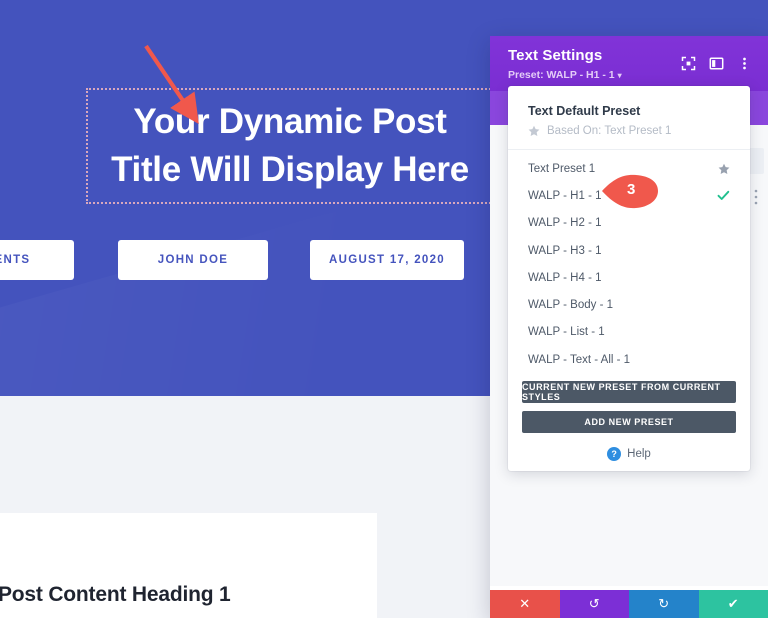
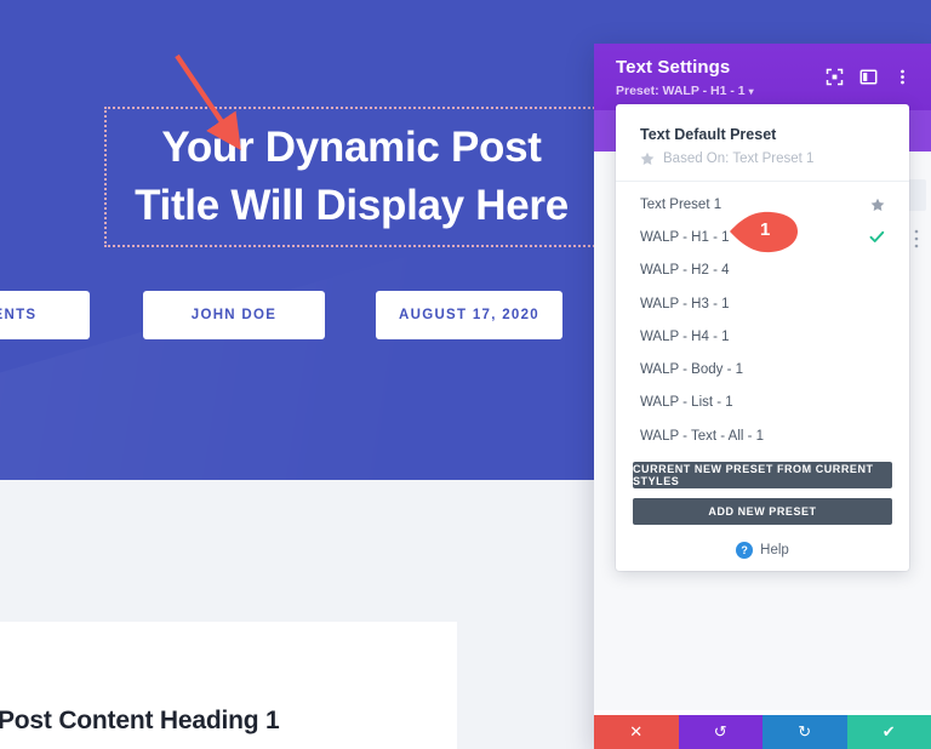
  Your Dynamic Post
  Title Will Display Here
  Post Content Heading 1
  Text Settings
  Preset: WALP - H1 - 1 ▾
  Text Default Preset
  Based On: Text Preset 1
  Text Preset 1
  WALP - H1 - 1
- WALP - H2 - 1
+ WALP - H2 - 4
  WALP - H3 - 1
  WALP - H4 - 1
  WALP - Body - 1
  WALP - List - 1
  WALP - Text - All - 1
  CURRENT NEW PRESET FROM CURRENT STYLES
  ADD NEW PRESET
  ?
  Help
- 3
+ 1
  ✕
  ↺
  ↻
  ✔
